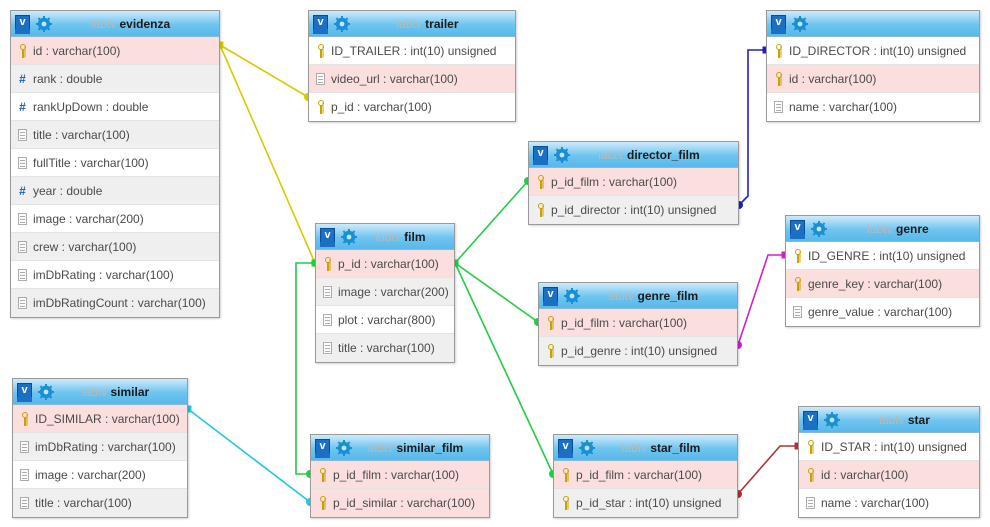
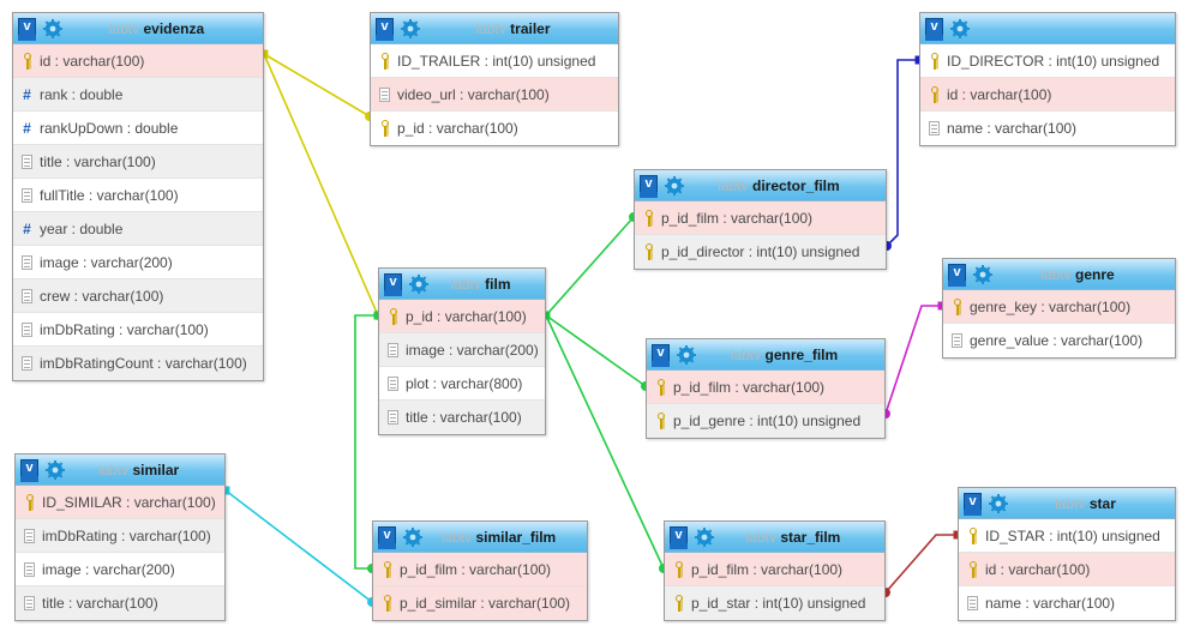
  v
  labtv evidenza
  id : varchar(100)
  #
  rank : double
  #
  rankUpDown : double
  title : varchar(100)
  fullTitle : varchar(100)
  #
  year : double
  image : varchar(200)
  crew : varchar(100)
  imDbRating : varchar(100)
  imDbRatingCount : varchar(100)
  v
  labtv trailer
  ID_TRAILER : int(10) unsigned
  video_url : varchar(100)
  p_id : varchar(100)
  v
  ID_DIRECTOR : int(10) unsigned
  id : varchar(100)
  name : varchar(100)
  v
  labtv director_film
  p_id_film : varchar(100)
  p_id_director : int(10) unsigned
  v
  labtv film
  p_id : varchar(100)
  image : varchar(200)
  plot : varchar(800)
  title : varchar(100)
  v
  labtv genre
- ID_GENRE : int(10) unsigned
  genre_key : varchar(100)
  genre_value : varchar(100)
  v
  labtv genre_film
  p_id_film : varchar(100)
  p_id_genre : int(10) unsigned
  v
  labtv similar
  ID_SIMILAR : varchar(100)
  imDbRating : varchar(100)
  image : varchar(200)
  title : varchar(100)
  v
  labtv similar_film
  p_id_film : varchar(100)
  p_id_similar : varchar(100)
  v
  labtv star_film
  p_id_film : varchar(100)
  p_id_star : int(10) unsigned
  v
  labtv star
  ID_STAR : int(10) unsigned
  id : varchar(100)
  name : varchar(100)
